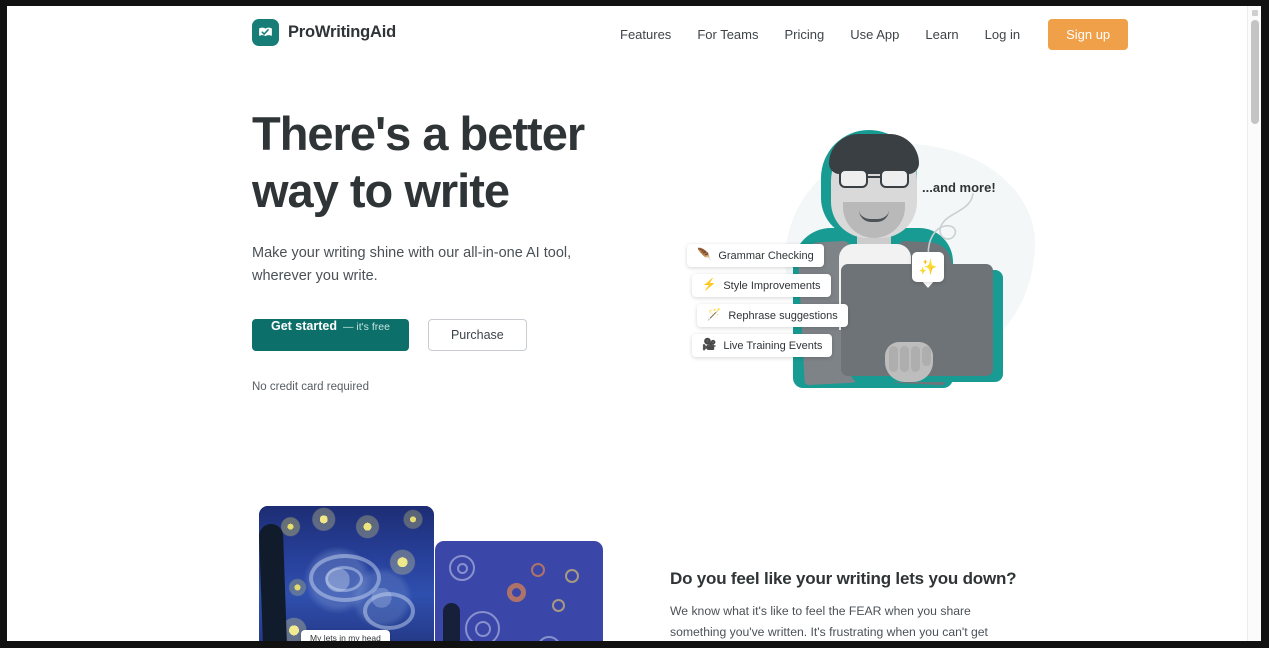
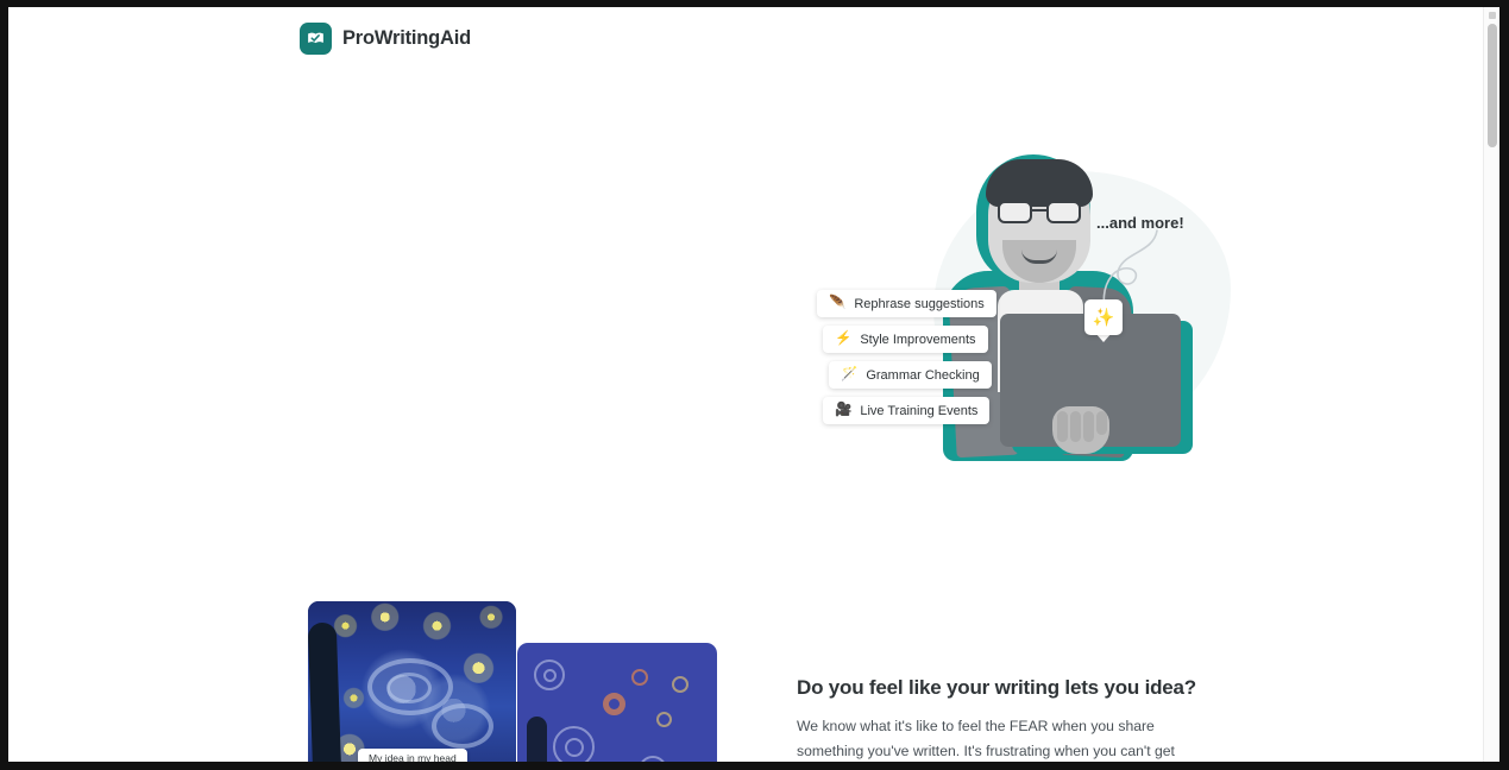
  ProWritingAid
- Features
- For Teams
- Pricing
- Use App
- Learn
- Log in
- Sign up
- There's a better
- way to write
- Make your writing shine with our all-in-one AI tool, wherever you write.
- Get started
- — it's free
- Purchase
- No credit card required
  ...and more!
  ✨
  🪶
- Grammar Checking
+ Rephrase suggestions
  ⚡
  Style Improvements
  🪄
- Rephrase suggestions
+ Grammar Checking
  🎥
  Live Training Events
- My lets in my head
+ My idea in my head
- Do you feel like your writing lets you down?
+ Do you feel like your writing lets you idea?
  We know what it's like to feel the FEAR when you share something you've written. It's frustrating when you can't get
